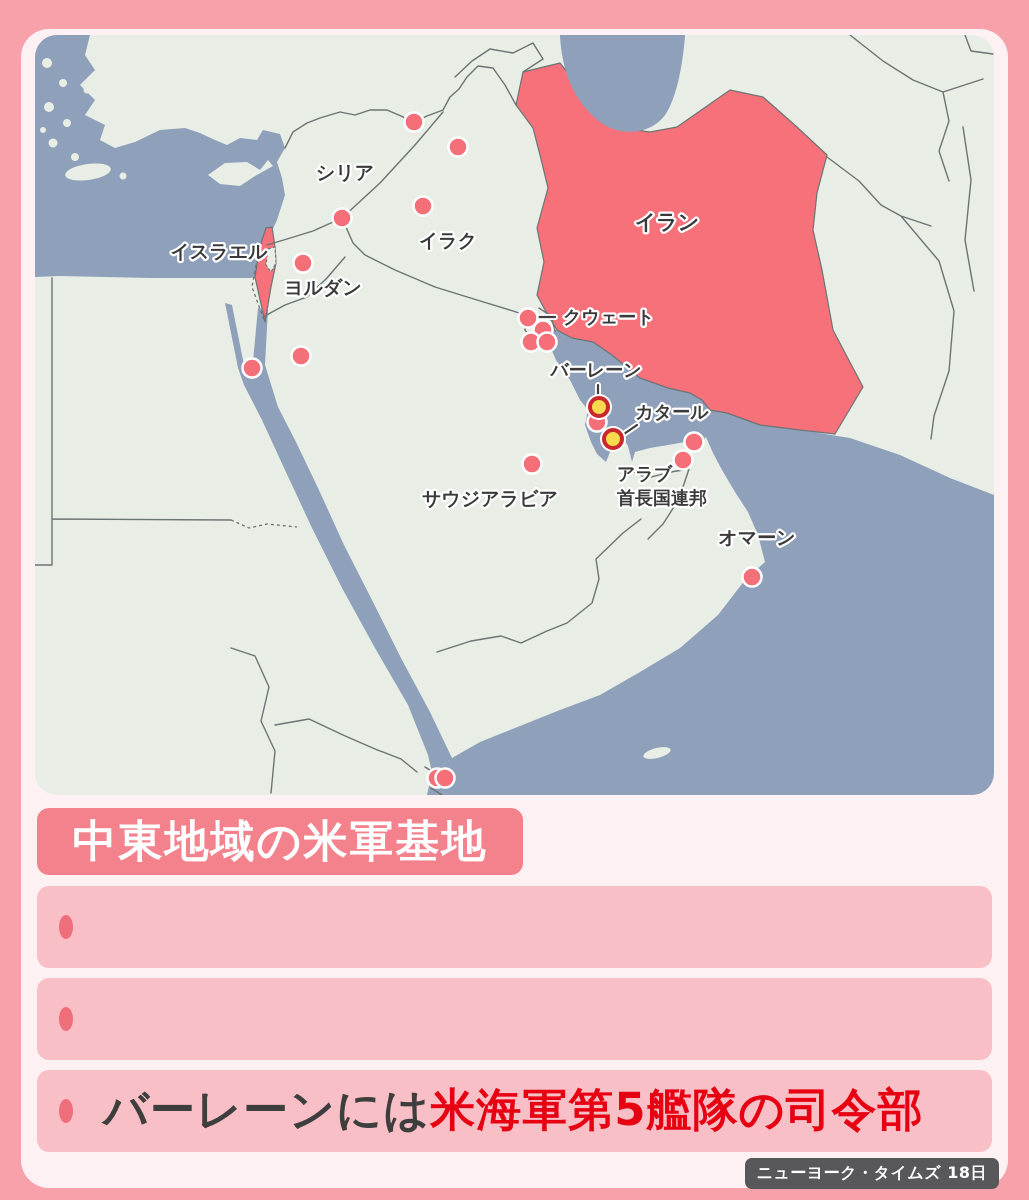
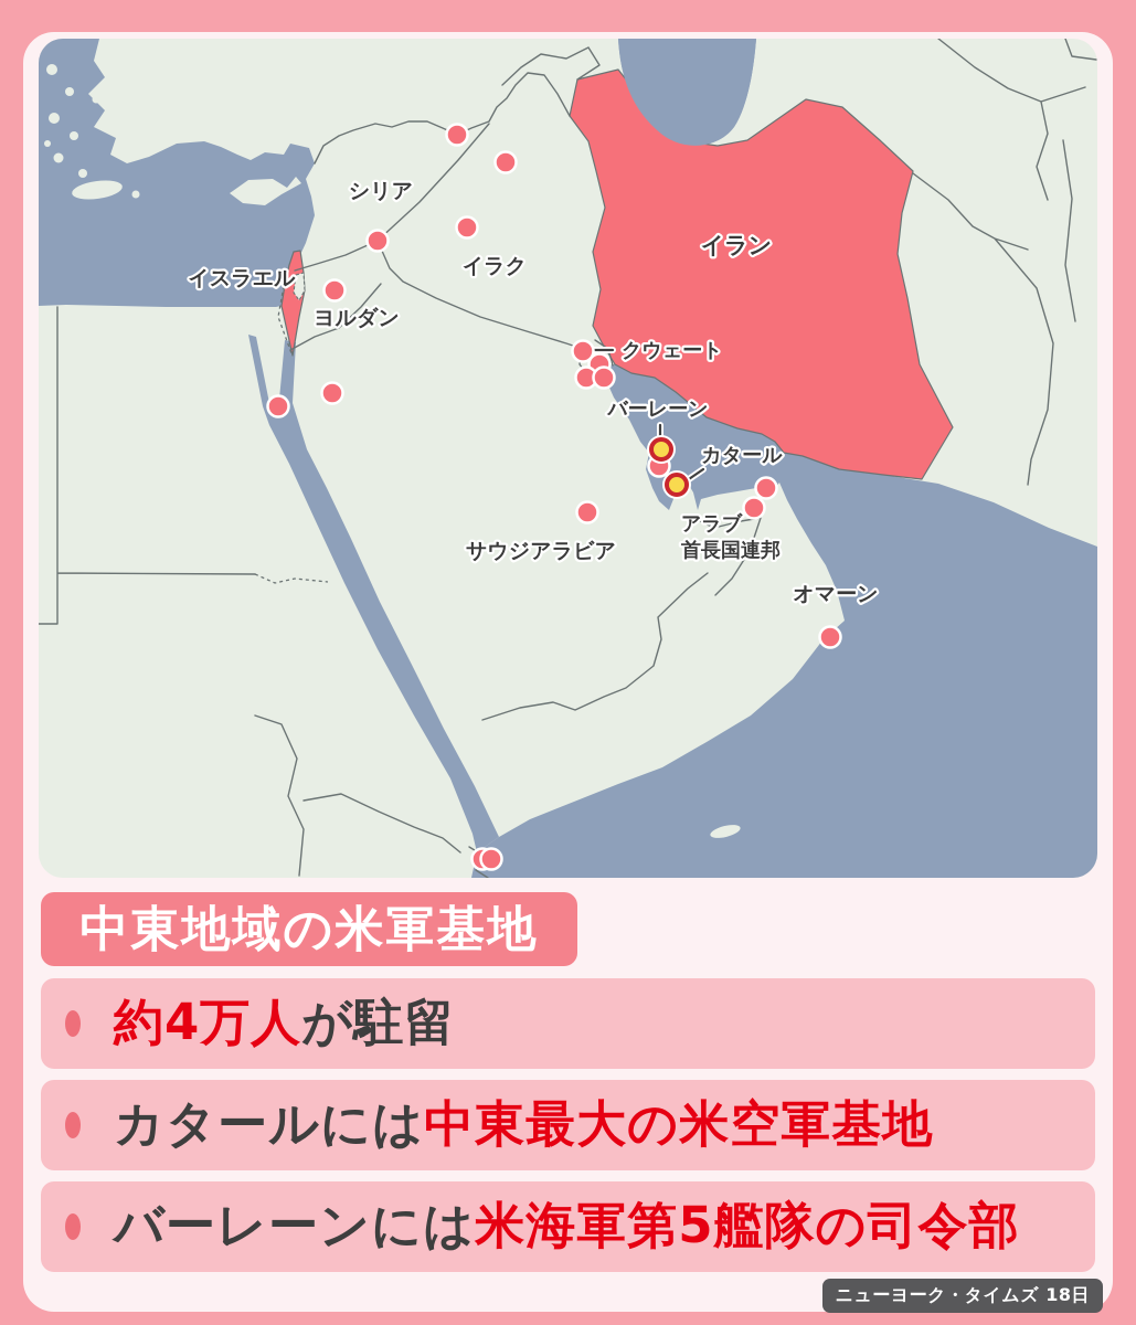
  シリア
  イスラエル
  ヨルダン
  イラク
  イラン
  クウェート
  バーレーン
  カタール
  アラブ首長国連邦
  サウジアラビア
  オマーン
  中東地域の米軍基地
+ 約4万人が駐留
+ カタールには中東最大の米空軍基地
  バーレーンには米海軍第5艦隊の司令部
  ニューヨーク・タイムズ 18日
